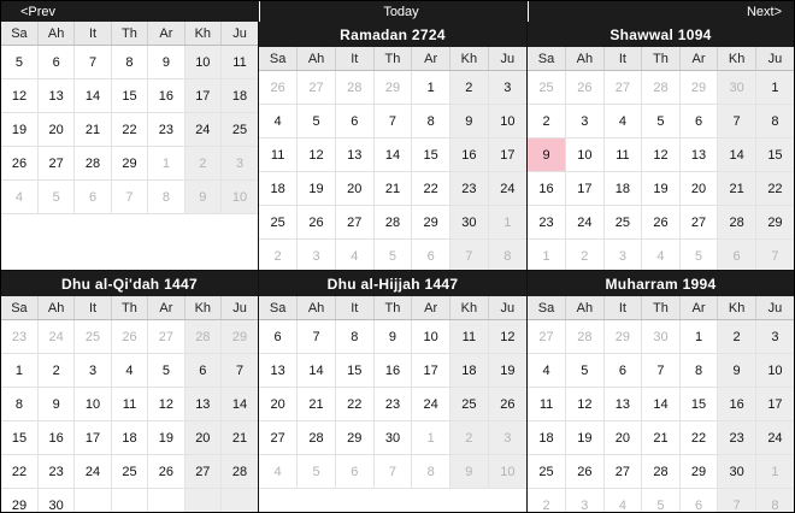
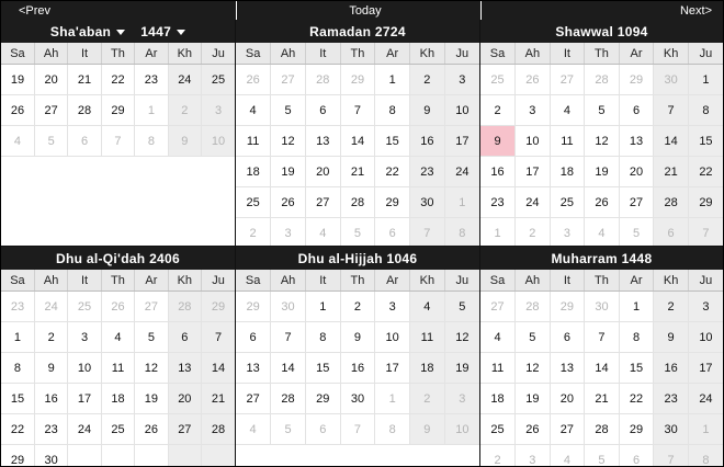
  <Prev
  Today
  Next>
+ Sha'aban
+ 1447
  Sa	Ah	It	Th	Ar	Kh	Ju
- 5	6	7	8	9	10	11
- 12	13	14	15	16	17	18
  19	20	21	22	23	24	25
  26	27	28	29	1	2	3
  4	5	6	7	8	9	10
  Ramadan 2724
  Sa	Ah	It	Th	Ar	Kh	Ju
  26	27	28	29	1	2	3
  4	5	6	7	8	9	10
  11	12	13	14	15	16	17
  18	19	20	21	22	23	24
  25	26	27	28	29	30	1
  2	3	4	5	6	7	8
  Shawwal 1094
  Sa	Ah	It	Th	Ar	Kh	Ju
  25	26	27	28	29	30	1
  2	3	4	5	6	7	8
  9	10	11	12	13	14	15
  16	17	18	19	20	21	22
  23	24	25	26	27	28	29
  1	2	3	4	5	6	7
- Dhu al-Qi'dah 1447
+ Dhu al-Qi'dah 2406
  Sa	Ah	It	Th	Ar	Kh	Ju
  23	24	25	26	27	28	29
  1	2	3	4	5	6	7
  8	9	10	11	12	13	14
  15	16	17	18	19	20	21
  22	23	24	25	26	27	28
  29	30
- Dhu al-Hijjah 1447
+ Dhu al-Hijjah 1046
  Sa	Ah	It	Th	Ar	Kh	Ju
+ 29	30	1	2	3	4	5
  6	7	8	9	10	11	12
  13	14	15	16	17	18	19
- 20	21	22	23	24	25	26
  27	28	29	30	1	2	3
  4	5	6	7	8	9	10
- Muharram 1994
+ Muharram 1448
  Sa	Ah	It	Th	Ar	Kh	Ju
  27	28	29	30	1	2	3
  4	5	6	7	8	9	10
  11	12	13	14	15	16	17
  18	19	20	21	22	23	24
  25	26	27	28	29	30	1
  2	3	4	5	6	7	8
